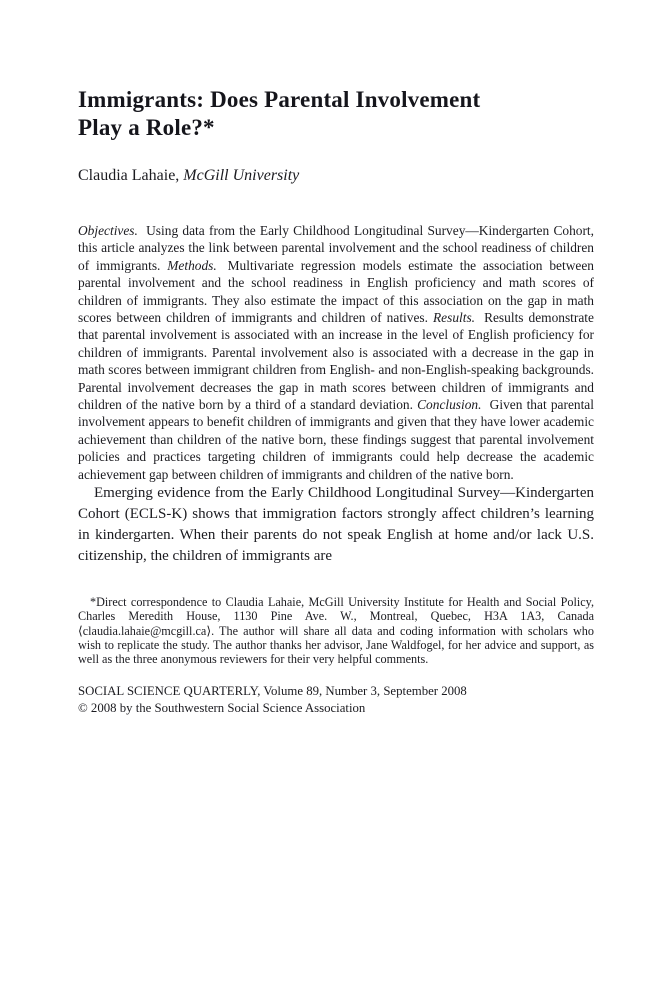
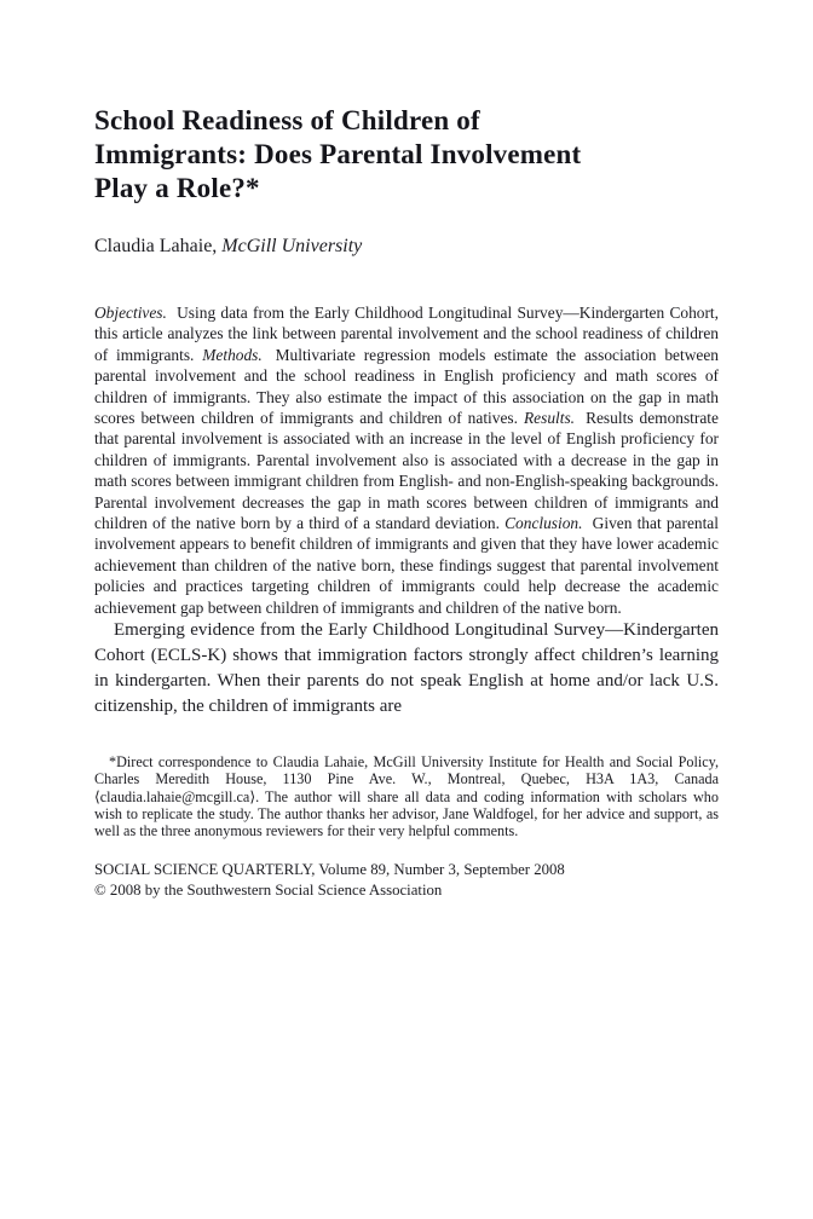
+ School Readiness of Children of
  Immigrants: Does Parental Involvement
  Play a Role?*
  Claudia Lahaie, McGill University
  Objectives. Using data from the Early Childhood Longitudinal Survey—Kindergarten Cohort, this article analyzes the link between parental involvement and the school readiness of children of immigrants. Methods. Multivariate regression models estimate the association between parental involvement and the school readiness in English proficiency and math scores of children of immigrants. They also estimate the impact of this association on the gap in math scores between children of immigrants and children of natives. Results. Results demonstrate that parental involvement is associated with an increase in the level of English proficiency for children of immigrants. Parental involvement also is associated with a decrease in the gap in math scores between immigrant children from English- and non-English-speaking backgrounds. Parental involvement decreases the gap in math scores between children of immigrants and children of the native born by a third of a standard deviation. Conclusion. Given that parental involvement appears to benefit children of immigrants and given that they have lower academic achievement than children of the native born, these findings suggest that parental involvement policies and practices targeting children of immigrants could help decrease the academic achievement gap between children of immigrants and children of the native born.
  Emerging evidence from the Early Childhood Longitudinal Survey—Kindergarten Cohort (ECLS-K) shows that immigration factors strongly affect children’s learning in kindergarten. When their parents do not speak English at home and/or lack U.S. citizenship, the children of immigrants are
  *Direct correspondence to Claudia Lahaie, McGill University Institute for Health and Social Policy, Charles Meredith House, 1130 Pine Ave. W., Montreal, Quebec, H3A 1A3, Canada ⟨claudia.lahaie@mcgill.ca⟩. The author will share all data and coding information with scholars who wish to replicate the study. The author thanks her advisor, Jane Waldfogel, for her advice and support, as well as the three anonymous reviewers for their very helpful comments.
  SOCIAL SCIENCE QUARTERLY, Volume 89, Number 3, September 2008
  © 2008 by the Southwestern Social Science Association
